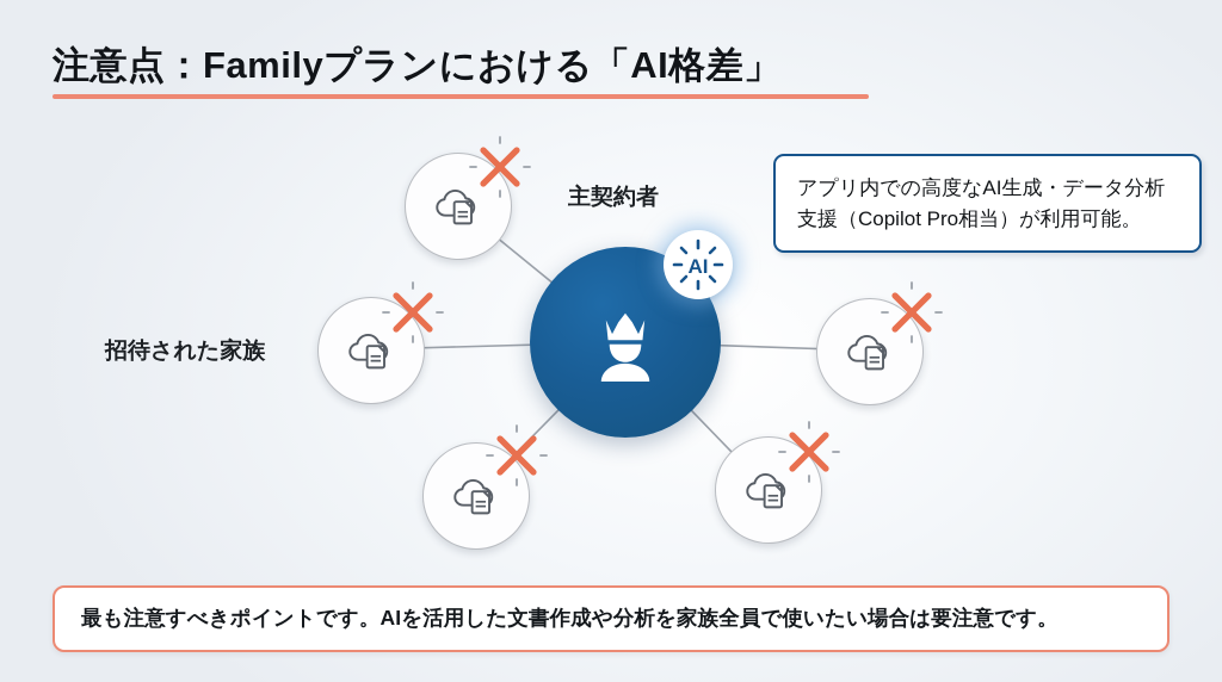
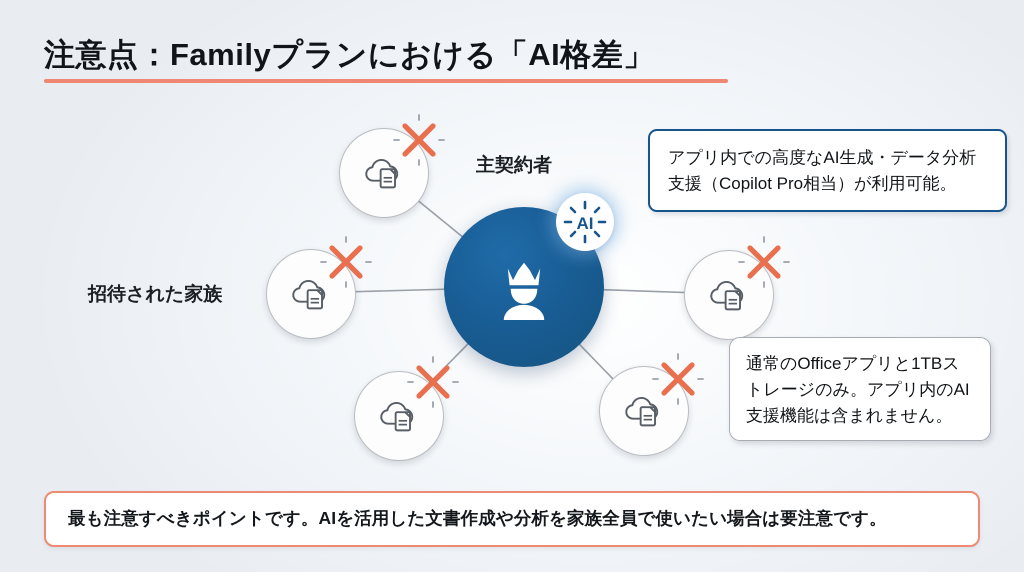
  注意点：Familyプランにおける「AI格差」
  AI
  主契約者
  招待された家族
  アプリ内での高度なAI生成・データ分析支援（Copilot Pro相当）が利用可能。
+ 通常のOfficeアプリと1TBストレージのみ。アプリ内のAI支援機能は含まれません。
  最も注意すべきポイントです。AIを活用した文書作成や分析を家族全員で使いたい場合は要注意です。
